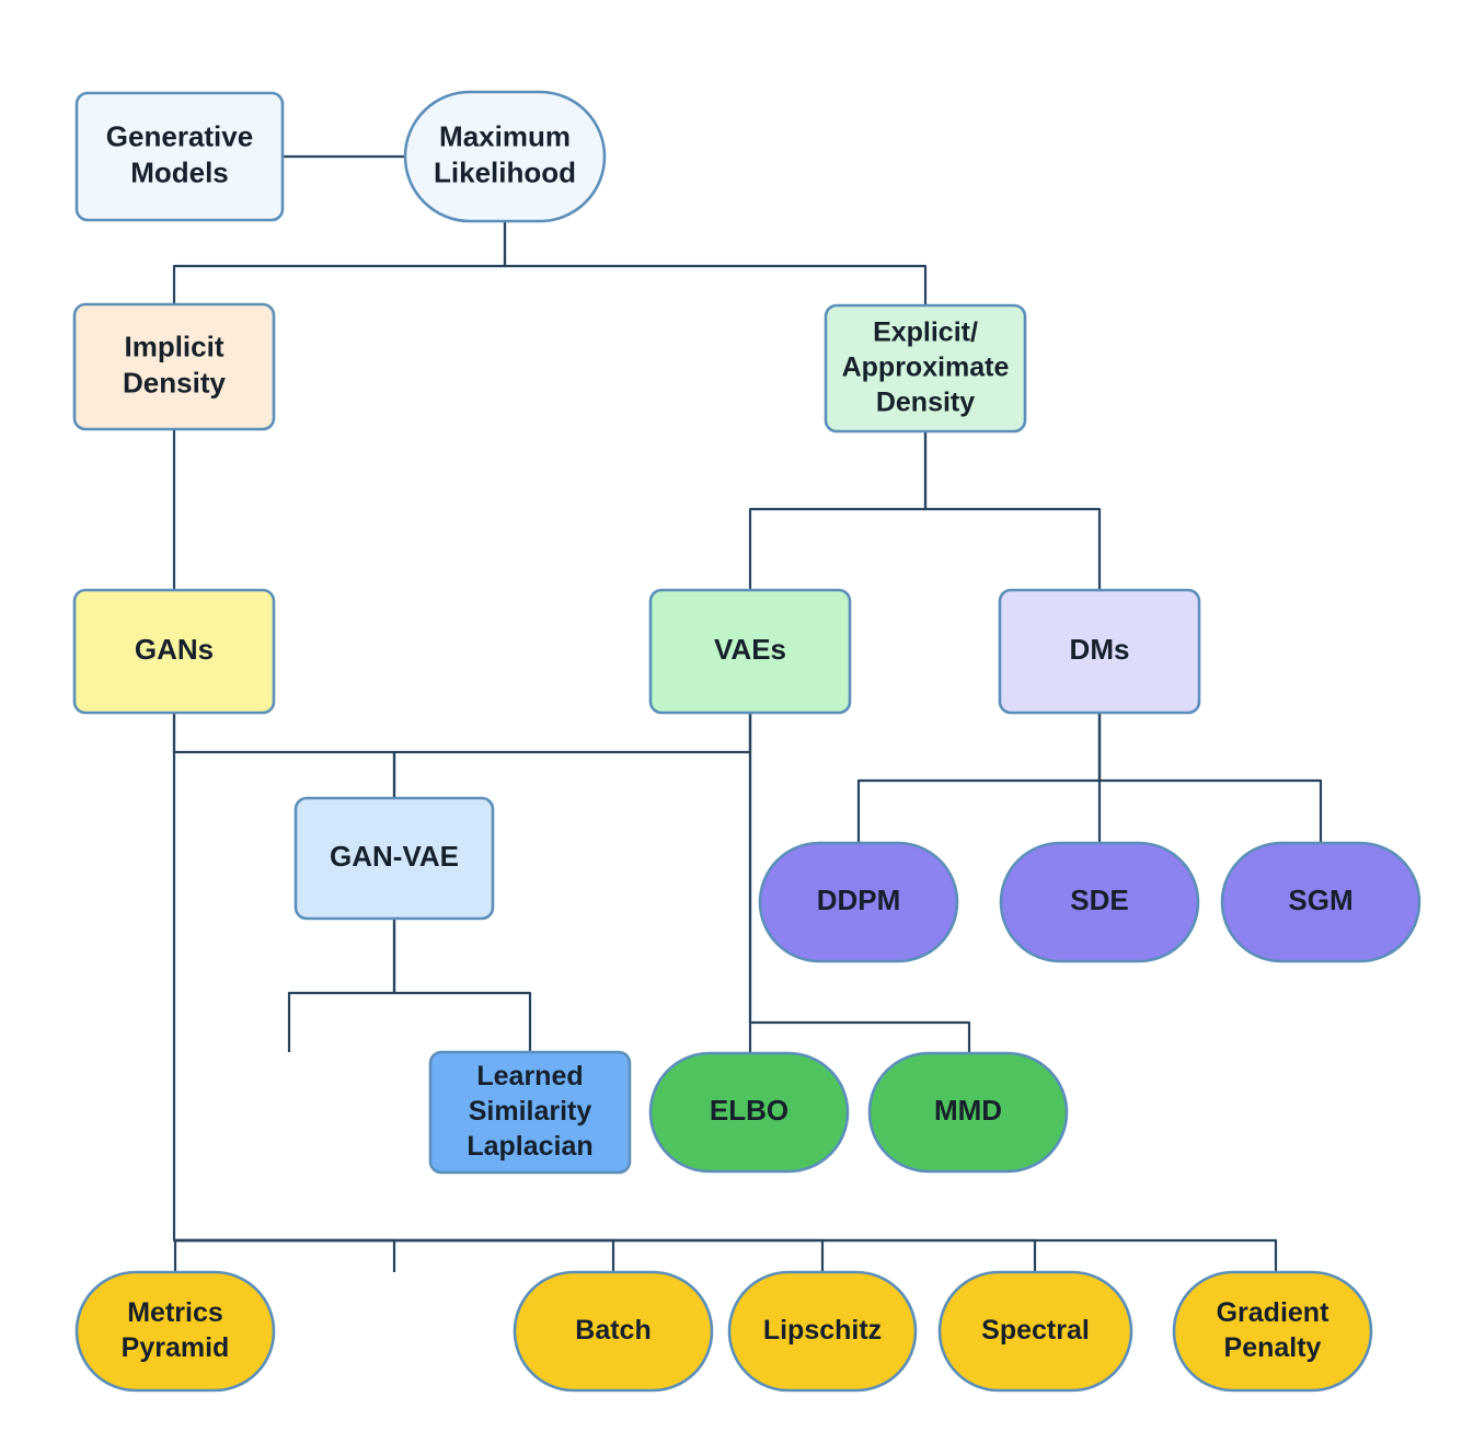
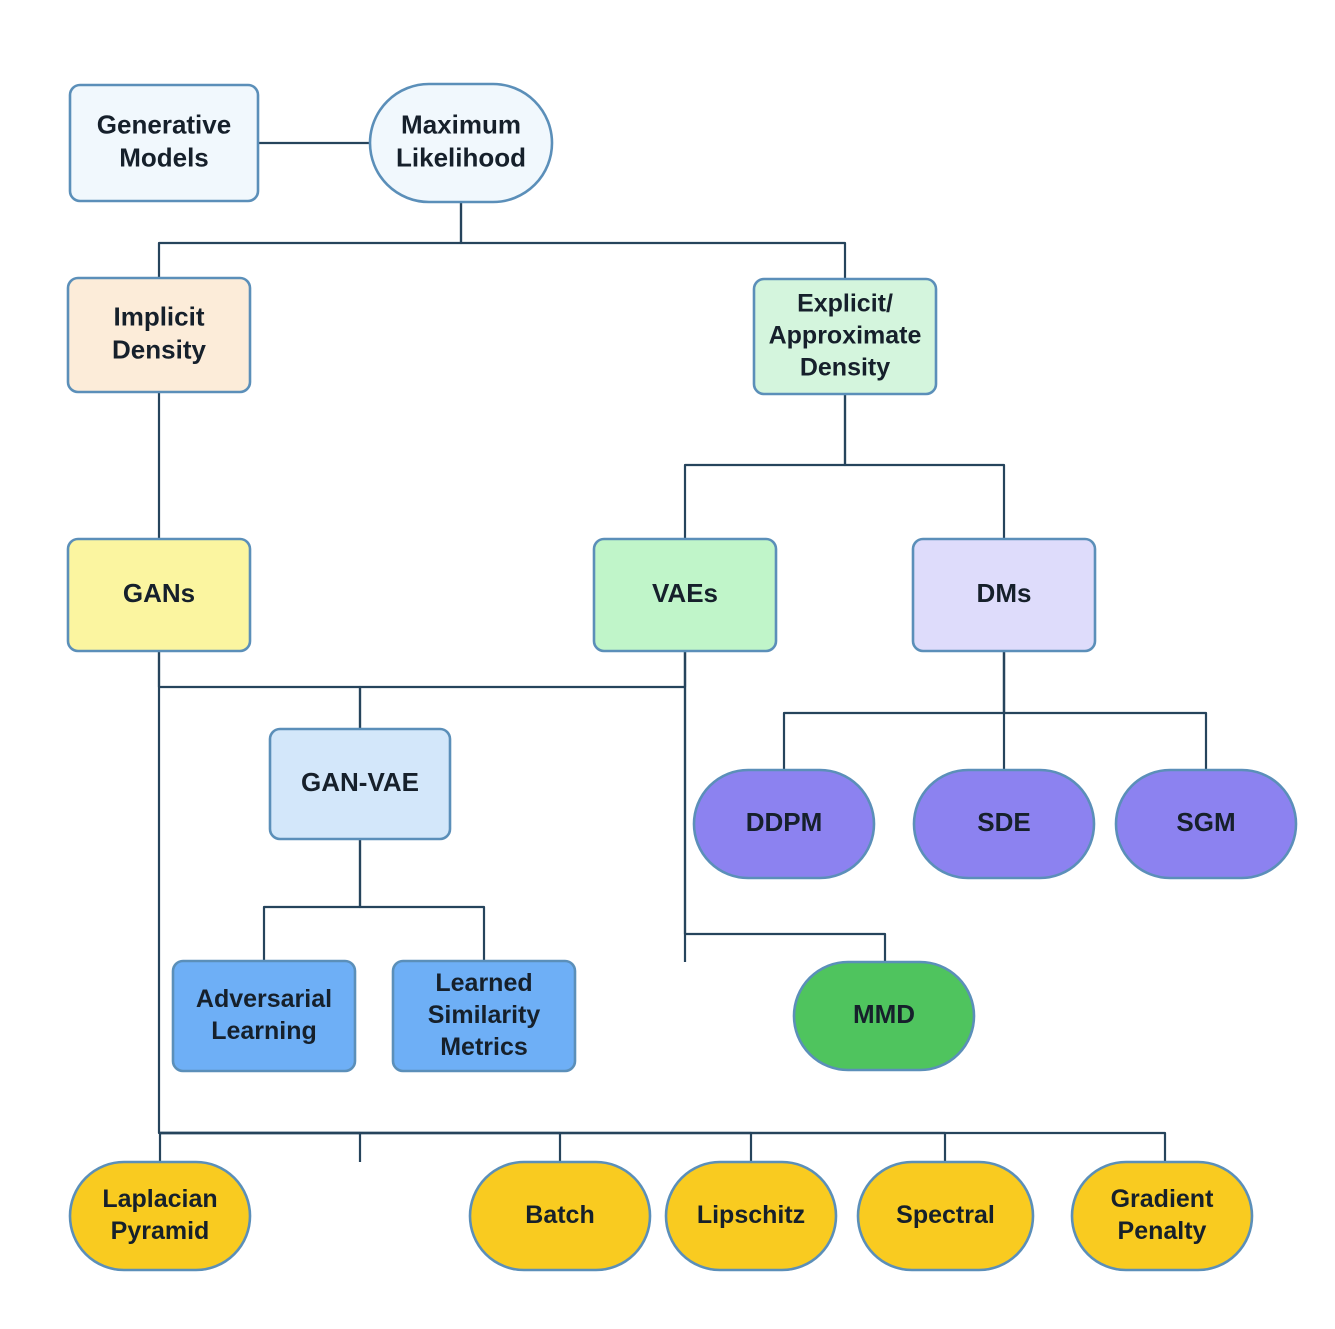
  Generative Models
  Maximum Likelihood
  Implicit Density
  Explicit/ Approximate Density
  GANs
  VAEs
  DMs
  GAN-VAE
  DDPM
  SDE
  SGM
+ Adversarial Learning
- Learned Similarity Laplacian
+ Learned Similarity Metrics
- ELBO
  MMD
- Metrics Pyramid
+ Laplacian Pyramid
  Batch
  Lipschitz
  Spectral
  Gradient Penalty
